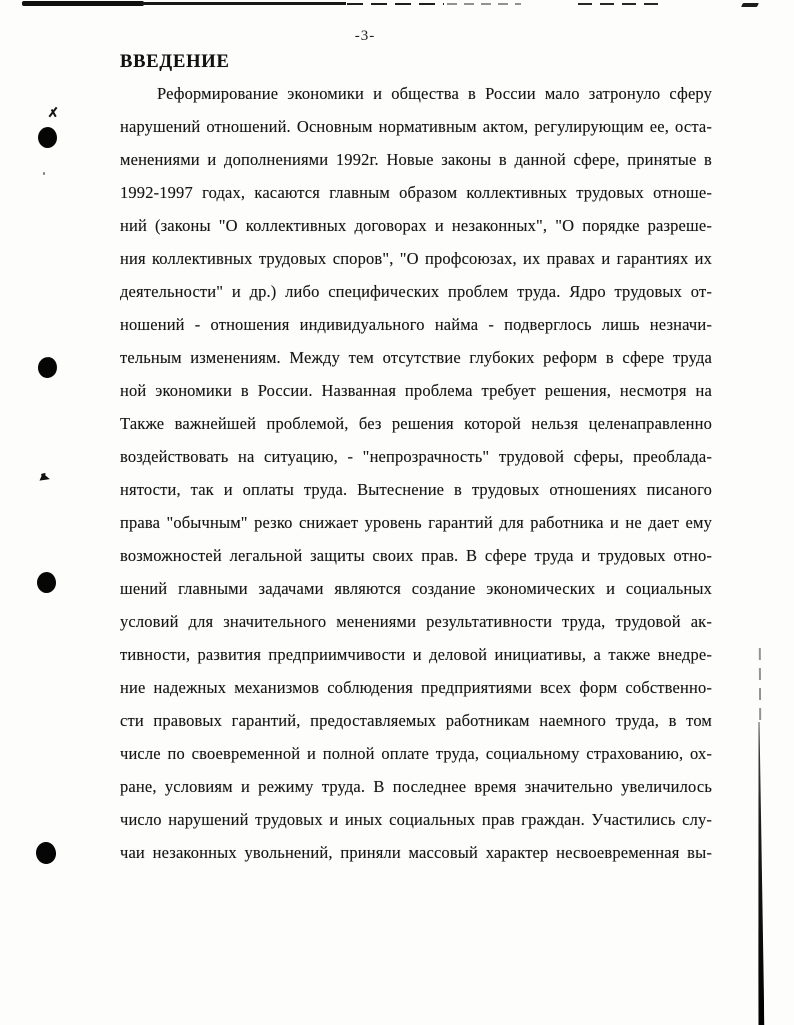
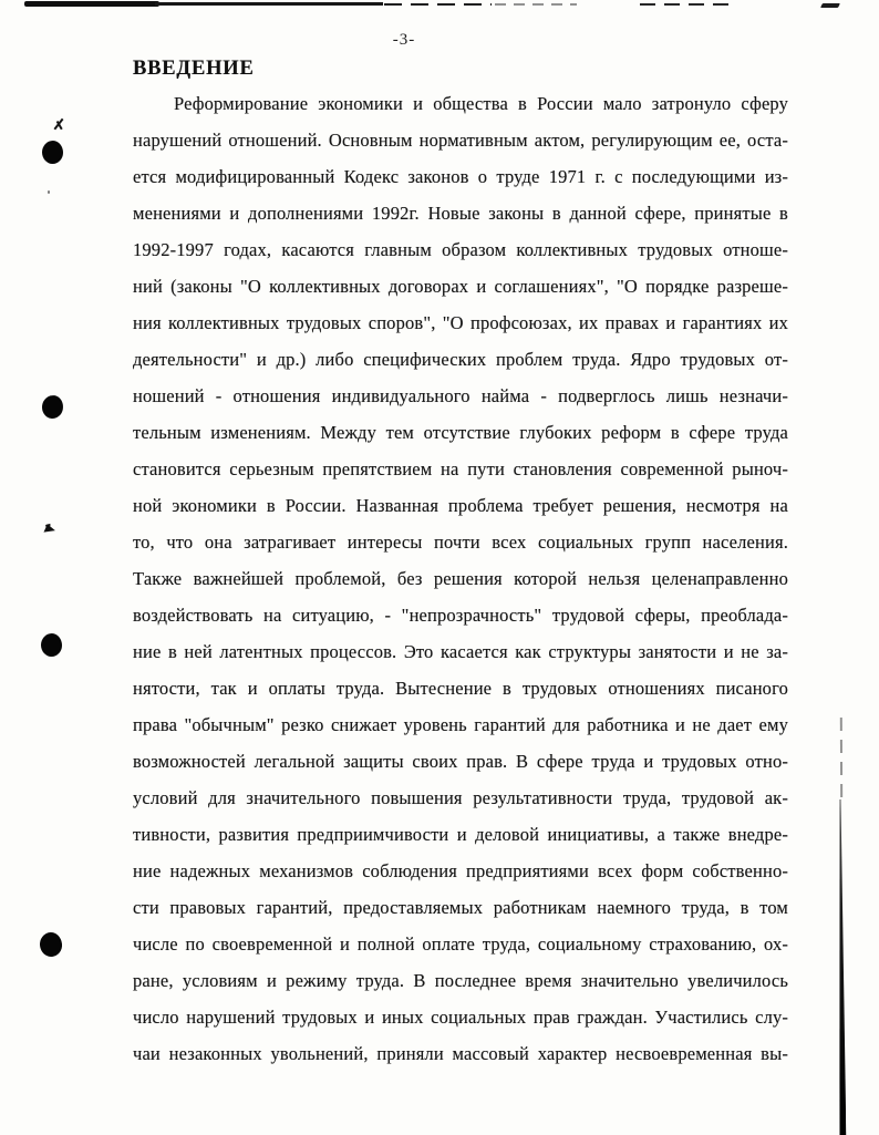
  -3-
  ВВЕДЕНИЕ
  Реформирование экономики и общества в России мало затронуло сферу
  нарушений отношений. Основным нормативным актом, регулирующим ее, оста-
+ ется модифицированный Кодекс законов о труде 1971 г. с последующими из-
  менениями и дополнениями 1992г. Новые законы в данной сфере, принятые в
  1992-1997 годах, касаются главным образом коллективных трудовых отноше-
- ний (законы "О коллективных договорах и незаконных", "О порядке разреше-
+ ний (законы "О коллективных договорах и соглашениях", "О порядке разреше-
  ния коллективных трудовых споров", "О профсоюзах, их правах и гарантиях их
  деятельности" и др.) либо специфических проблем труда. Ядро трудовых от-
  ношений - отношения индивидуального найма - подверглось лишь незначи-
  тельным изменениям. Между тем отсутствие глубоких реформ в сфере труда
+ становится серьезным препятствием на пути становления современной рыноч-
  ной экономики в России. Названная проблема требует решения, несмотря на
+ то, что она затрагивает интересы почти всех социальных групп населения.
  Также важнейшей проблемой, без решения которой нельзя целенаправленно
  воздействовать на ситуацию, - "непрозрачность" трудовой сферы, преоблада-
+ ние в ней латентных процессов. Это касается как структуры занятости и не за-
  нятости, так и оплаты труда. Вытеснение в трудовых отношениях писаного
  права "обычным" резко снижает уровень гарантий для работника и не дает ему
  возможностей легальной защиты своих прав. В сфере труда и трудовых отно-
- шений главными задачами являются создание экономических и социальных
- условий для значительного менениями результативности труда, трудовой ак-
+ условий для значительного повышения результативности труда, трудовой ак-
  тивности, развития предприимчивости и деловой инициативы, а также внедре-
  ние надежных механизмов соблюдения предприятиями всех форм собственно-
  сти правовых гарантий, предоставляемых работникам наемного труда, в том
  числе по своевременной и полной оплате труда, социальному страхованию, ох-
  ране, условиям и режиму труда. В последнее время значительно увеличилось
  число нарушений трудовых и иных социальных прав граждан. Участились слу-
  чаи незаконных увольнений, приняли массовый характер несвоевременная вы-
